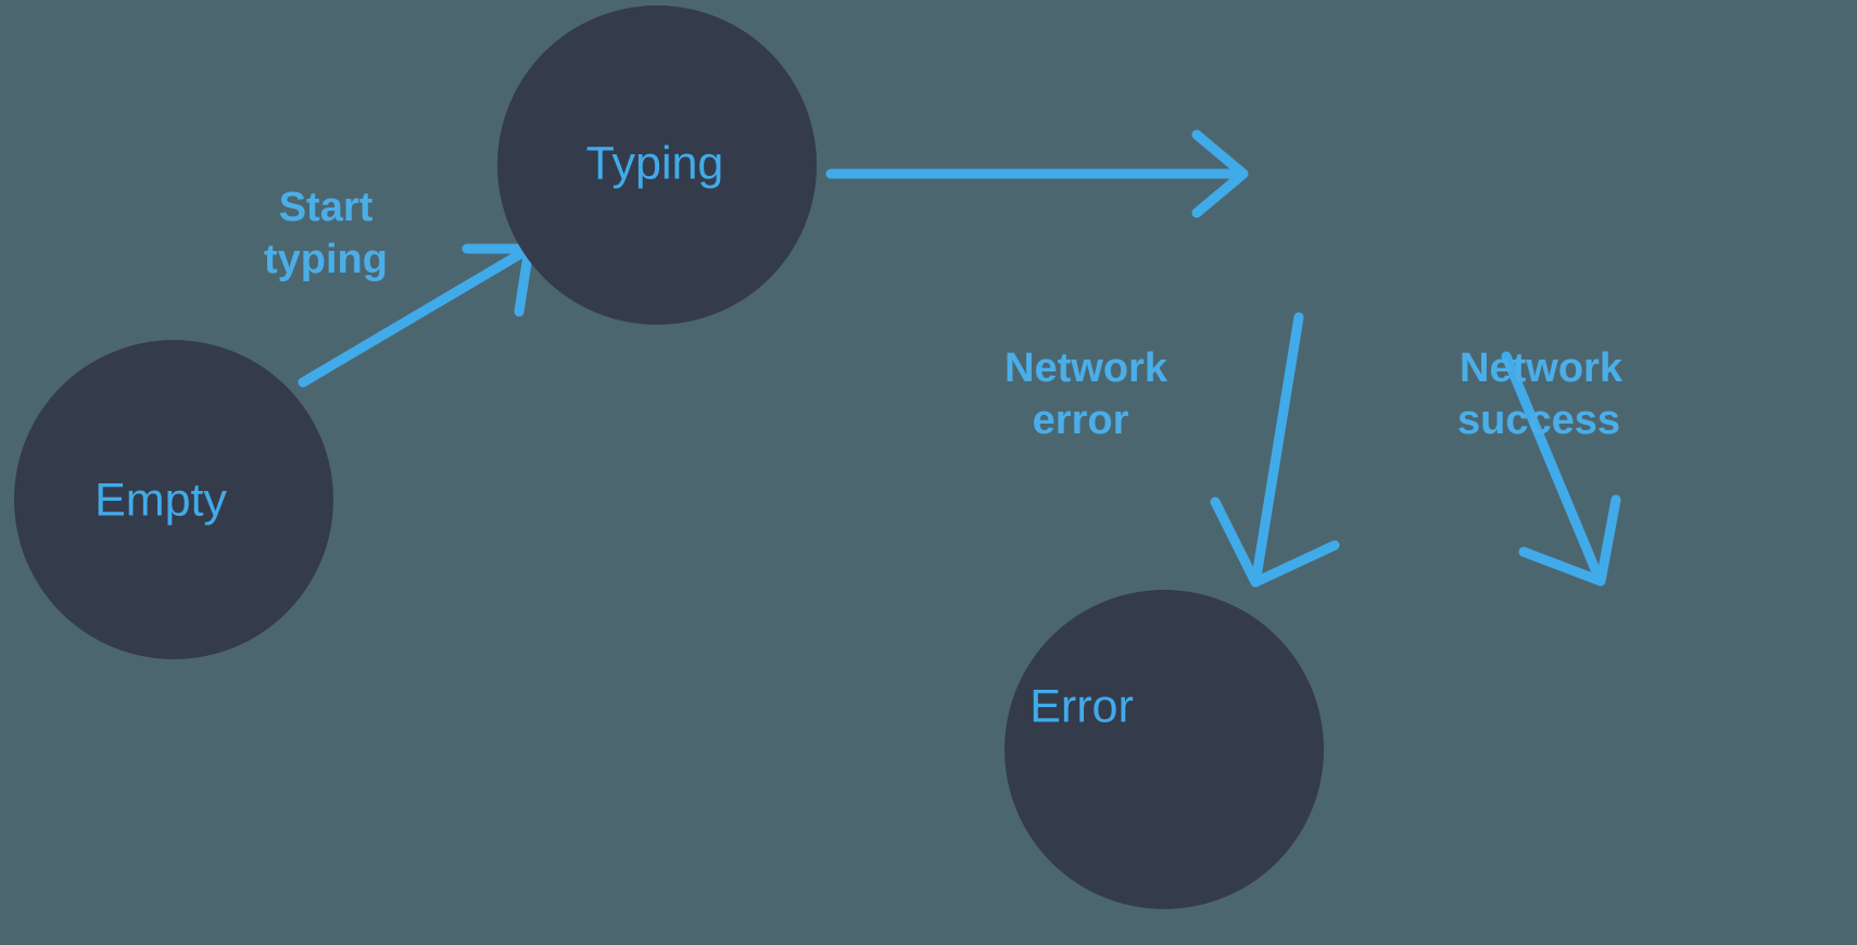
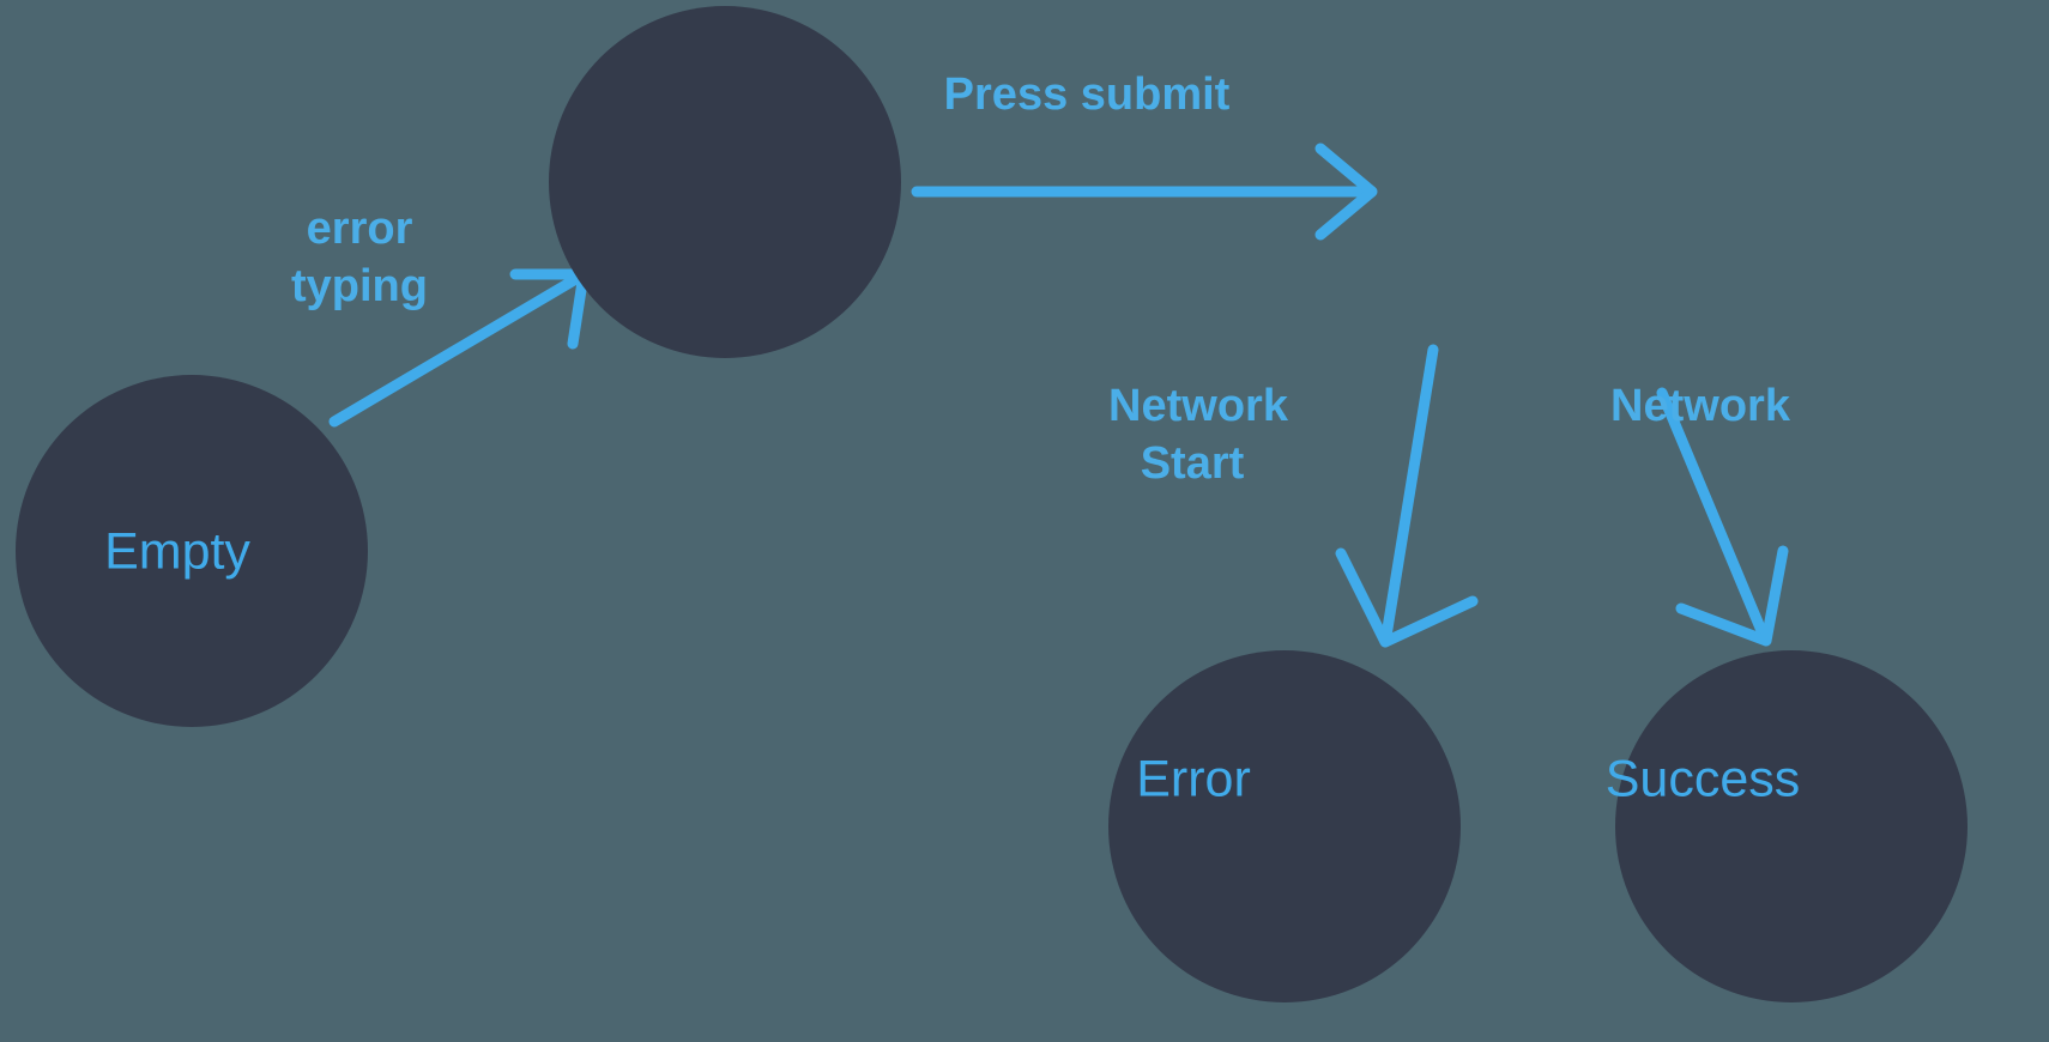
  Empty
- Typing
  Error
+ Success
- Start
+ error
  typing
+ Press submit
  Network
- error
+ Start
  Network
- success
